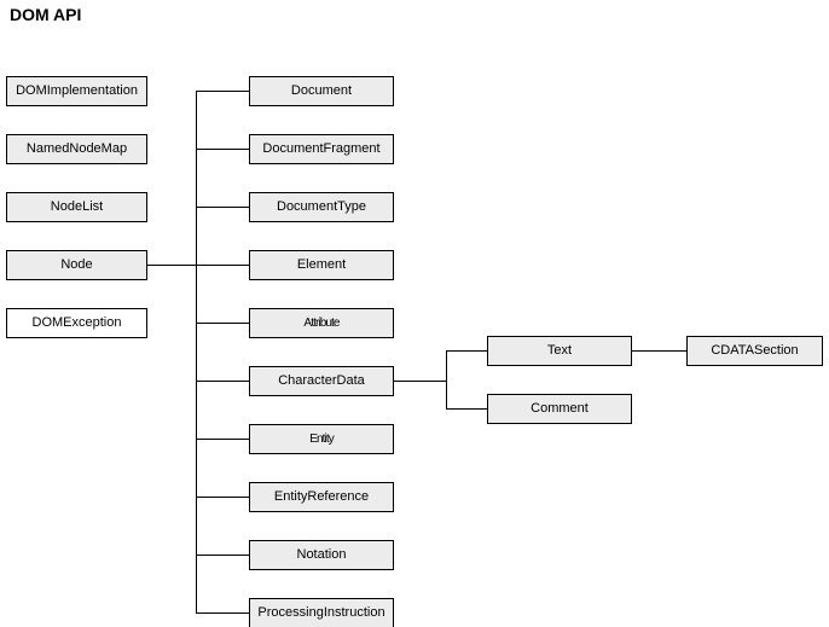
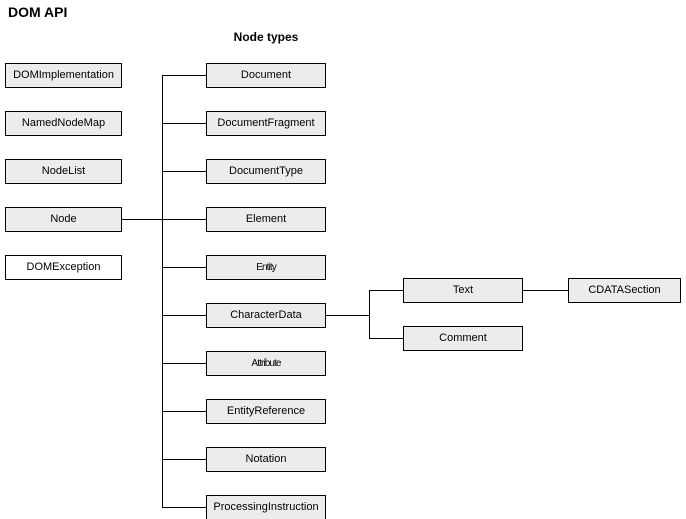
  DOM API
+ Node types
  DOMImplementation
  NamedNodeMap
  NodeList
  Node
  DOMException
  Document
  DocumentFragment
  DocumentType
  Element
- Attribute
+ Entity
  CharacterData
- Entity
+ Attribute
  EntityReference
  Notation
  ProcessingInstruction
  Text
  Comment
  CDATASection
